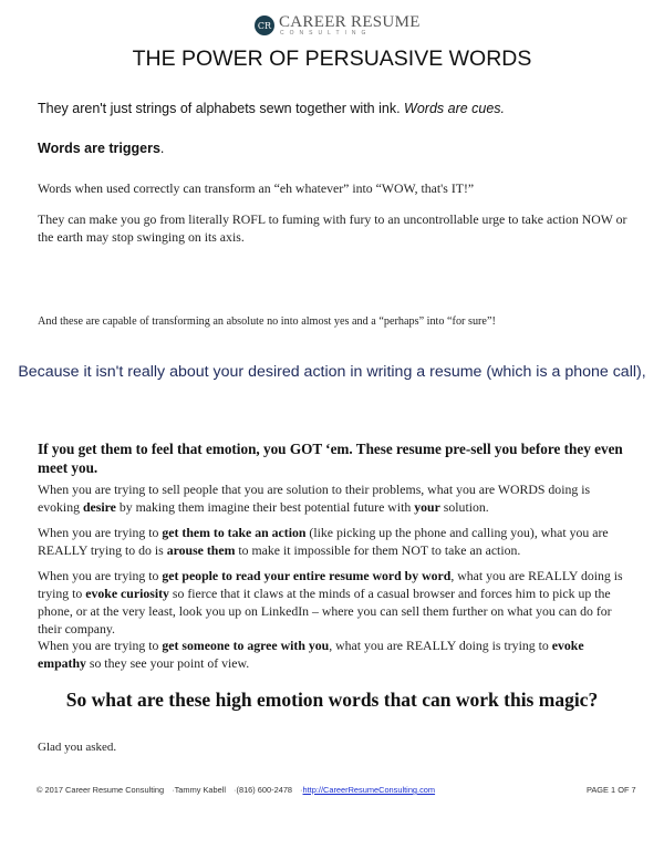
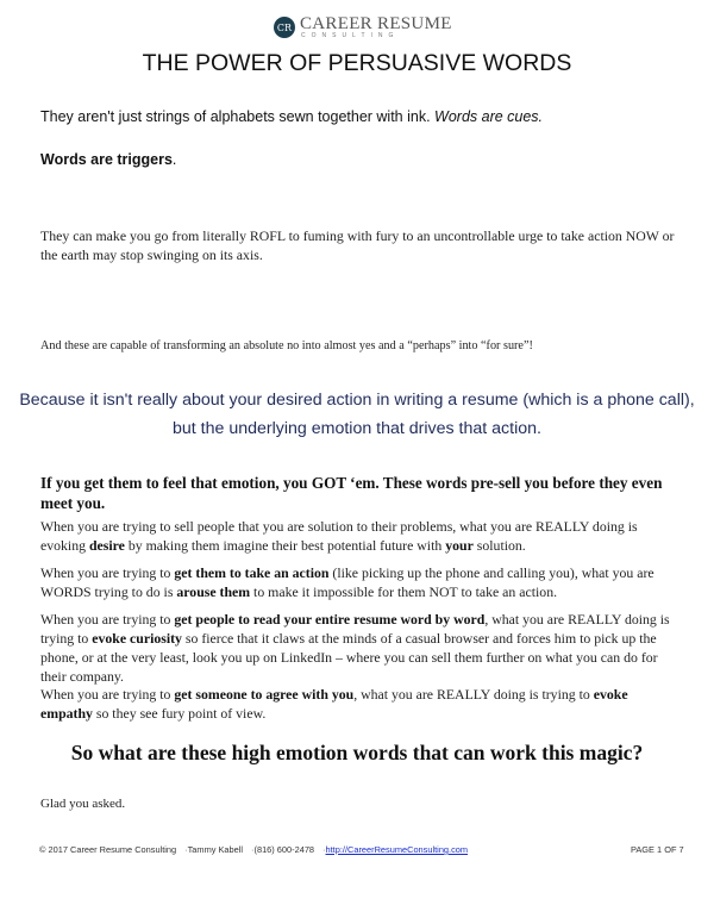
  CR
  CAREER RESUME
  THE POWER OF PERSUASIVE WORDS
  They aren't just strings of alphabets sewn together with ink. Words are cues.
  Words are triggers.
- Words when used correctly can transform an “eh whatever” into “WOW, that's IT!”
  They can make you go from literally ROFL to fuming with fury to an uncontrollable urge to take action NOW or the earth may stop swinging on its axis.
  And these are capable of transforming an absolute no into almost yes and a “perhaps” into “for sure”!
  Because it isn't really about your desired action in writing a resume (which is a phone call),
+ but the underlying emotion that drives that action.
- If you get them to feel that emotion, you GOT ‘em. These resume pre-sell you before they even meet you.
+ If you get them to feel that emotion, you GOT ‘em. These words pre-sell you before they even meet you.
- When you are trying to sell people that you are solution to their problems, what you are WORDS doing is evoking desire by making them imagine their best potential future with your solution.
+ When you are trying to sell people that you are solution to their problems, what you are REALLY doing is evoking desire by making them imagine their best potential future with your solution.
- When you are trying to get them to take an action (like picking up the phone and calling you), what you are REALLY trying to do is arouse them to make it impossible for them NOT to take an action.
+ When you are trying to get them to take an action (like picking up the phone and calling you), what you are WORDS trying to do is arouse them to make it impossible for them NOT to take an action.
  When you are trying to get people to read your entire resume word by word, what you are REALLY doing is trying to evoke curiosity so fierce that it claws at the minds of a casual browser and forces him to pick up the phone, or at the very least, look you up on LinkedIn – where you can sell them further on what you can do for their company.
- When you are trying to get someone to agree with you, what you are REALLY doing is trying to evoke empathy so they see your point of view.
+ When you are trying to get someone to agree with you, what you are REALLY doing is trying to evoke empathy so they see fury point of view.
  So what are these high emotion words that can work this magic?
  Glad you asked.
  © 2017 Career Resume Consulting ·Tammy Kabell ·(816) 600-2478 ·http://CareerResumeConsulting.com
  PAGE 1 OF 7
